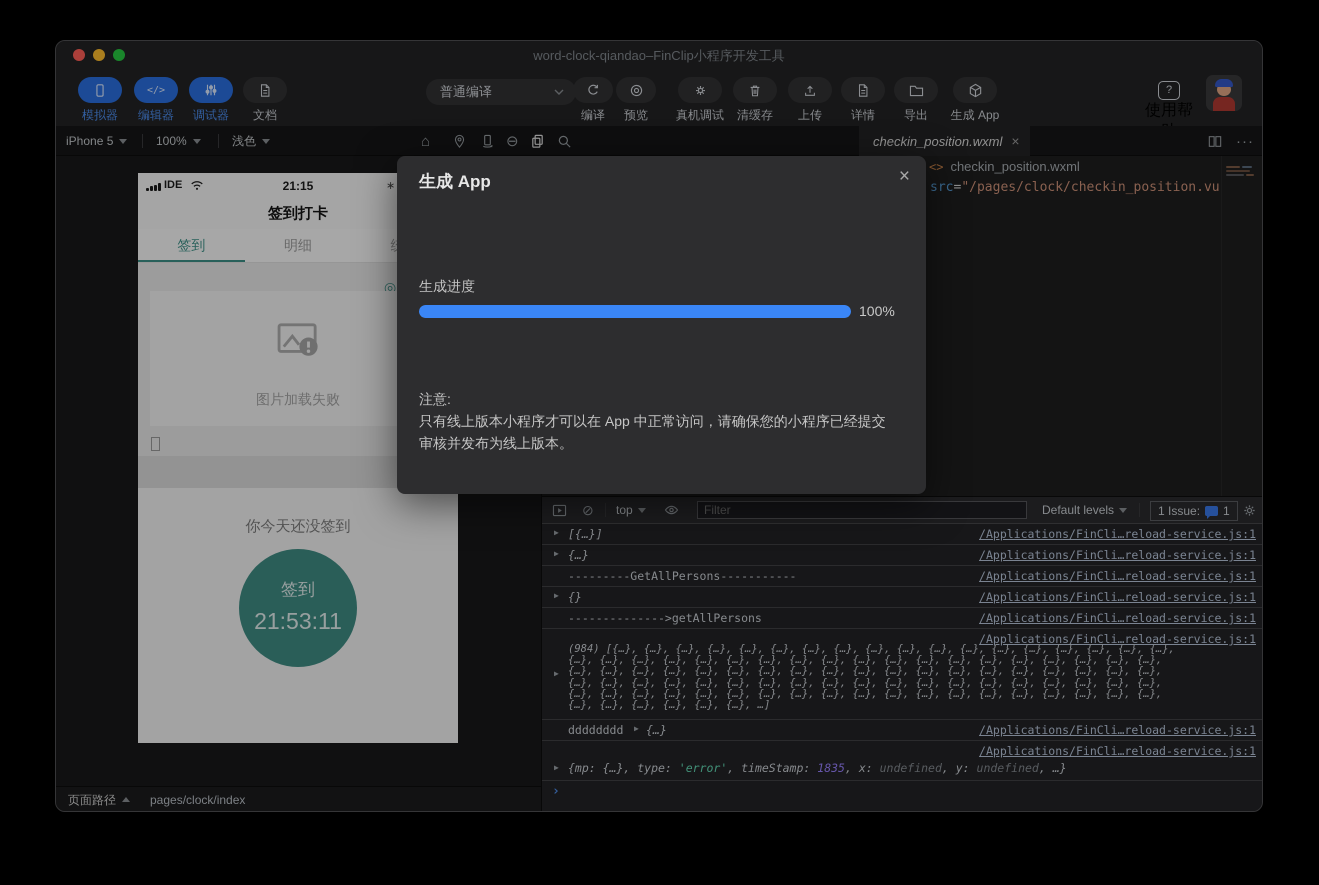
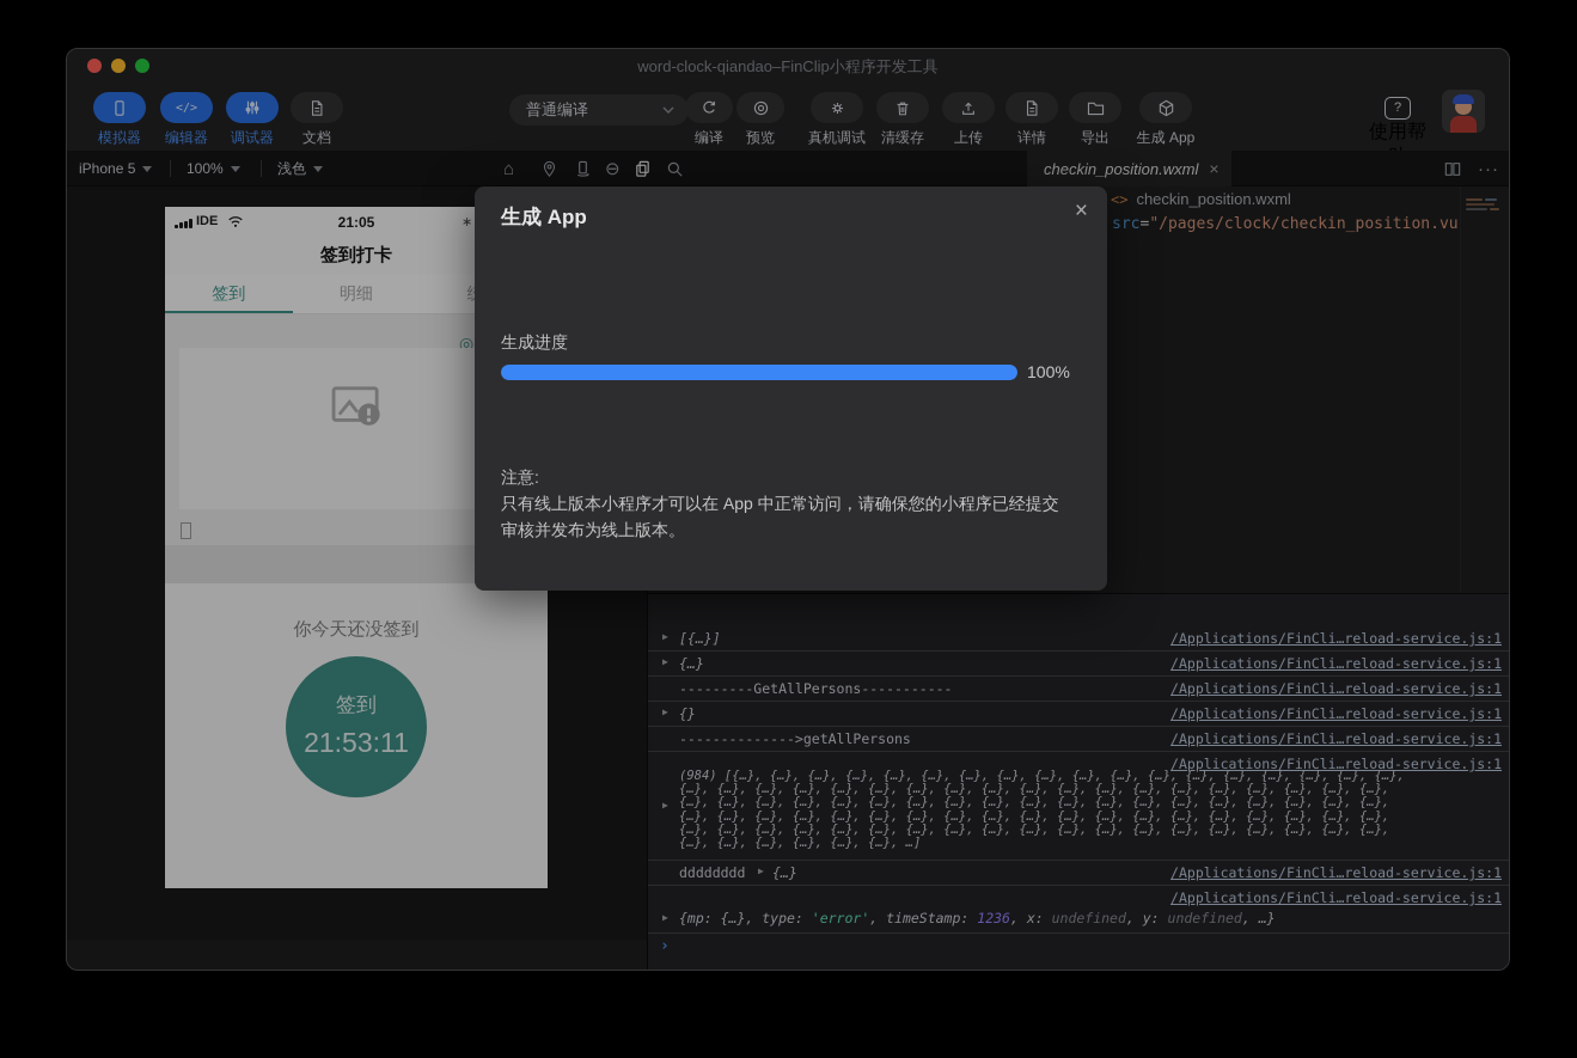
  word-clock-qiandao–FinClip小程序开发工具
  模拟器
  </>
  编辑器
  调试器
  文档
  普通编译
  编译
  预览
  真机调试
  清缓存
  上传
  详情
  导出
  生成 App
  ?
  使用帮
  iPhone 5
  100%
  浅色
  ⌂
  ⊖
  checkin_position.wxml
  ×
  ···
  IDE
- 21:15
+ 21:05
  ∗
  签到打卡
  签到
  明细
  ◎
- 图片加载失败
  你今天还没签到
  签到
  21:53:11
- 页面路径
- pages/clock/index
  <> checkin_position.wxml
  src="/pages/clock/checkin_position.vu
- ⊘
- top
- Filter
- Default levels
- 1 Issue:
- 1
  ▶
  [{…}]
  /Applications/FinCli…reload-service.js:1
  ▶
  {…}
  /Applications/FinCli…reload-service.js:1
  ---------GetAllPersons-----------
  /Applications/FinCli…reload-service.js:1
  ▶
  {}
  /Applications/FinCli…reload-service.js:1
  -------------->getAllPersons
  /Applications/FinCli…reload-service.js:1
  /Applications/FinCli…reload-service.js:1
  ▶
  (984) [{…}, {…}, {…}, {…}, {…}, {…}, {…}, {…}, {…}, {…}, {…}, {…}, {…}, {…}, {…}, {…}, {…}, {…},
  {…}, {…}, {…}, {…}, {…}, {…}, {…}, {…}, {…}, {…}, {…}, {…}, {…}, {…}, {…}, {…}, {…}, {…}, {…},
  {…}, {…}, {…}, {…}, {…}, {…}, {…}, {…}, {…}, {…}, {…}, {…}, {…}, {…}, {…}, {…}, {…}, {…}, {…},
  {…}, {…}, {…}, {…}, {…}, {…}, {…}, {…}, {…}, {…}, {…}, {…}, {…}, {…}, {…}, {…}, {…}, {…}, {…},
  {…}, {…}, {…}, {…}, {…}, {…}, {…}, {…}, {…}, {…}, {…}, {…}, {…}, {…}, {…}, {…}, {…}, {…}, {…},
  {…}, {…}, {…}, {…}, {…}, {…}, …]
  dddddddd
  ▶
  {…}
  /Applications/FinCli…reload-service.js:1
  /Applications/FinCli…reload-service.js:1
  ▶
- {mp: {…}, type: 'error', timeStamp: 1835, x: undefined, y: undefined, …}
+ {mp: {…}, type: 'error', timeStamp: 1236, x: undefined, y: undefined, …}
  ›
  生成 App
  ×
  生成进度
  100%
  注意:
  只有线上版本小程序才可以在 App 中正常访问，请确保您的小程序已经提交审核并发布为线上版本。
